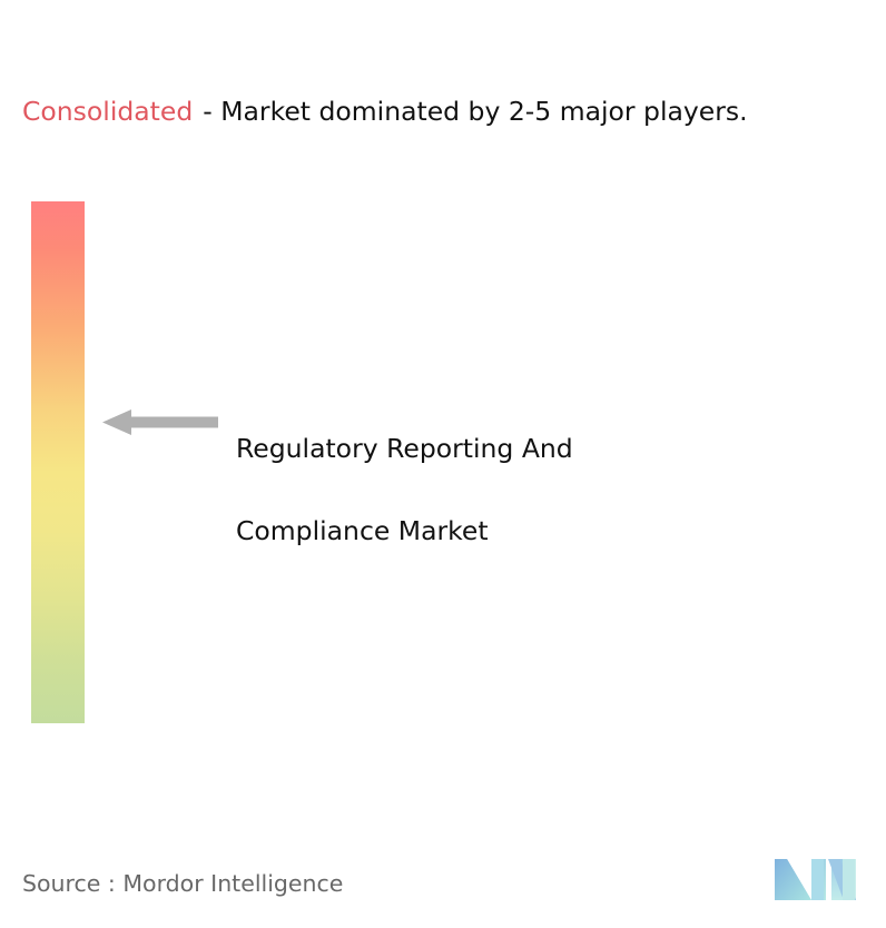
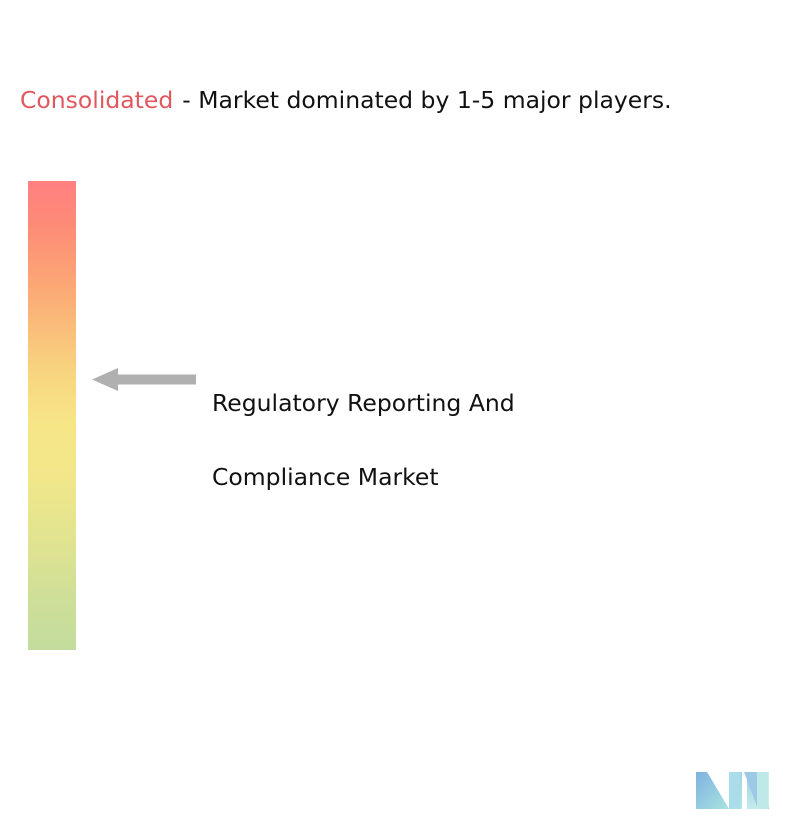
- Consolidated - Market dominated by 2-5 major players.
+ Consolidated - Market dominated by 1-5 major players.
  Regulatory Reporting And
  Compliance Market
- Source : Mordor Intelligence
